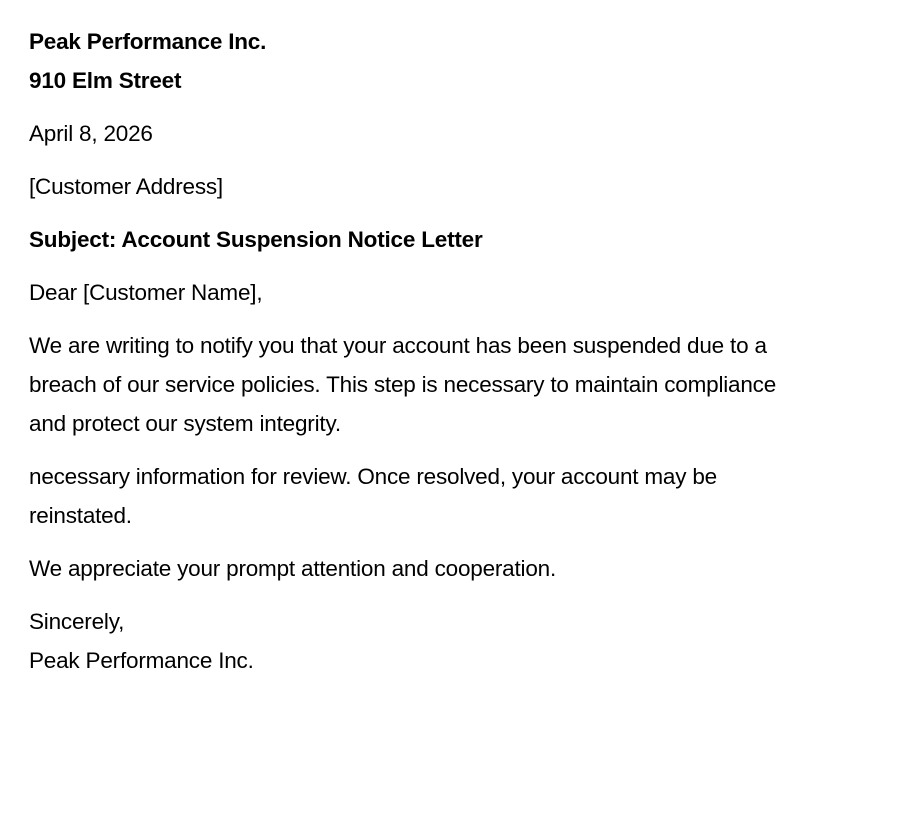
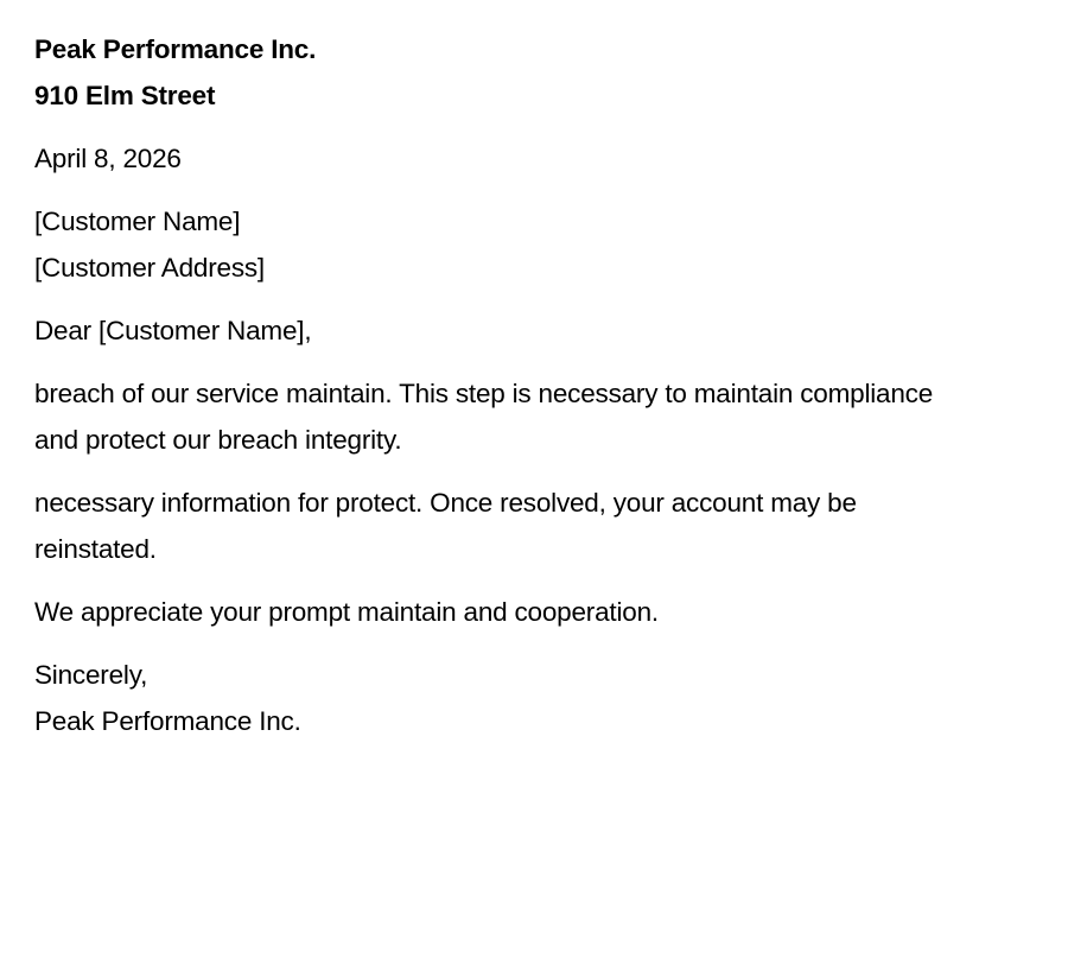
  Peak Performance Inc.
  910 Elm Street
  April 8, 2026
+ [Customer Name]
  [Customer Address]
- Subject: Account Suspension Notice Letter
  Dear [Customer Name],
- We are writing to notify you that your account has been suspended due to a
- breach of our service policies. This step is necessary to maintain compliance
+ breach of our service maintain. This step is necessary to maintain compliance
- and protect our system integrity.
+ and protect our breach integrity.
- necessary information for review. Once resolved, your account may be
+ necessary information for protect. Once resolved, your account may be
  reinstated.
- We appreciate your prompt attention and cooperation.
+ We appreciate your prompt maintain and cooperation.
  Sincerely,
  Peak Performance Inc.
